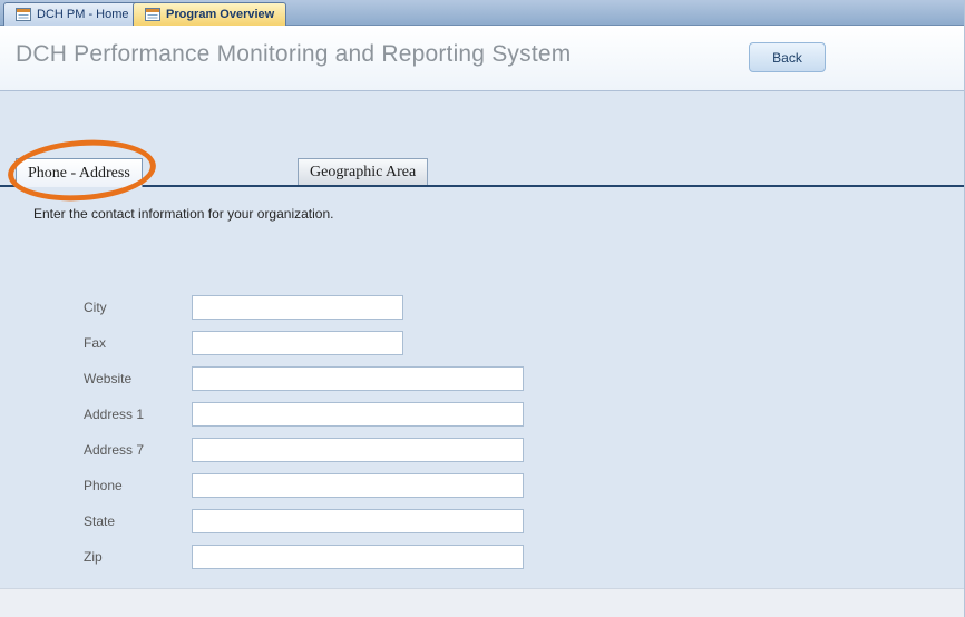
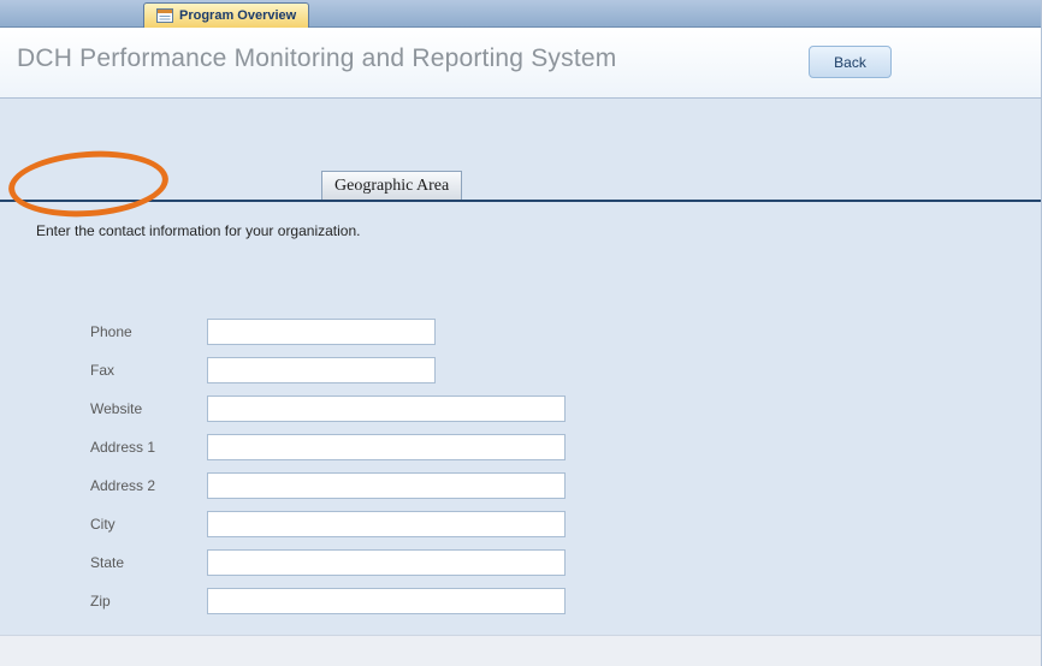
- DCH PM - Home
  Program Overview
  DCH Performance Monitoring and Reporting System
  Back
- Phone - Address
  Geographic Area
  Enter the contact information for your organization.
- City
+ Phone
  Fax
  Website
  Address 1
- Address 7
+ Address 2
- Phone
+ City
  State
  Zip
